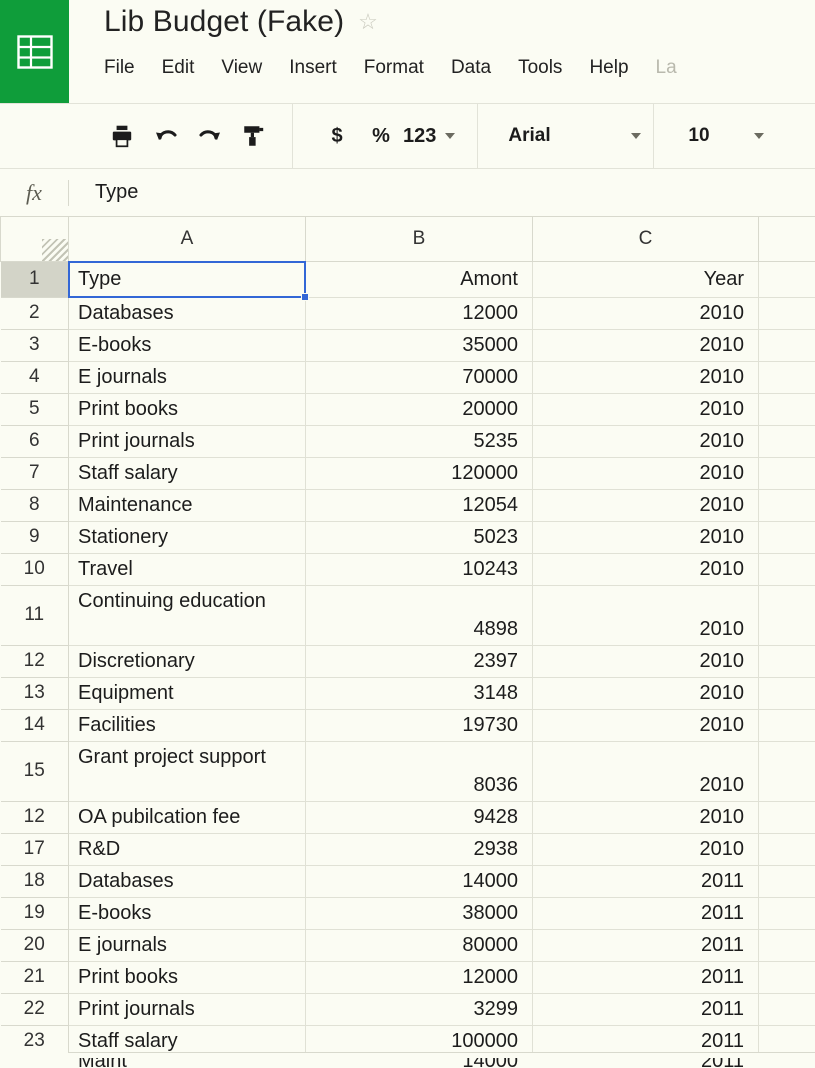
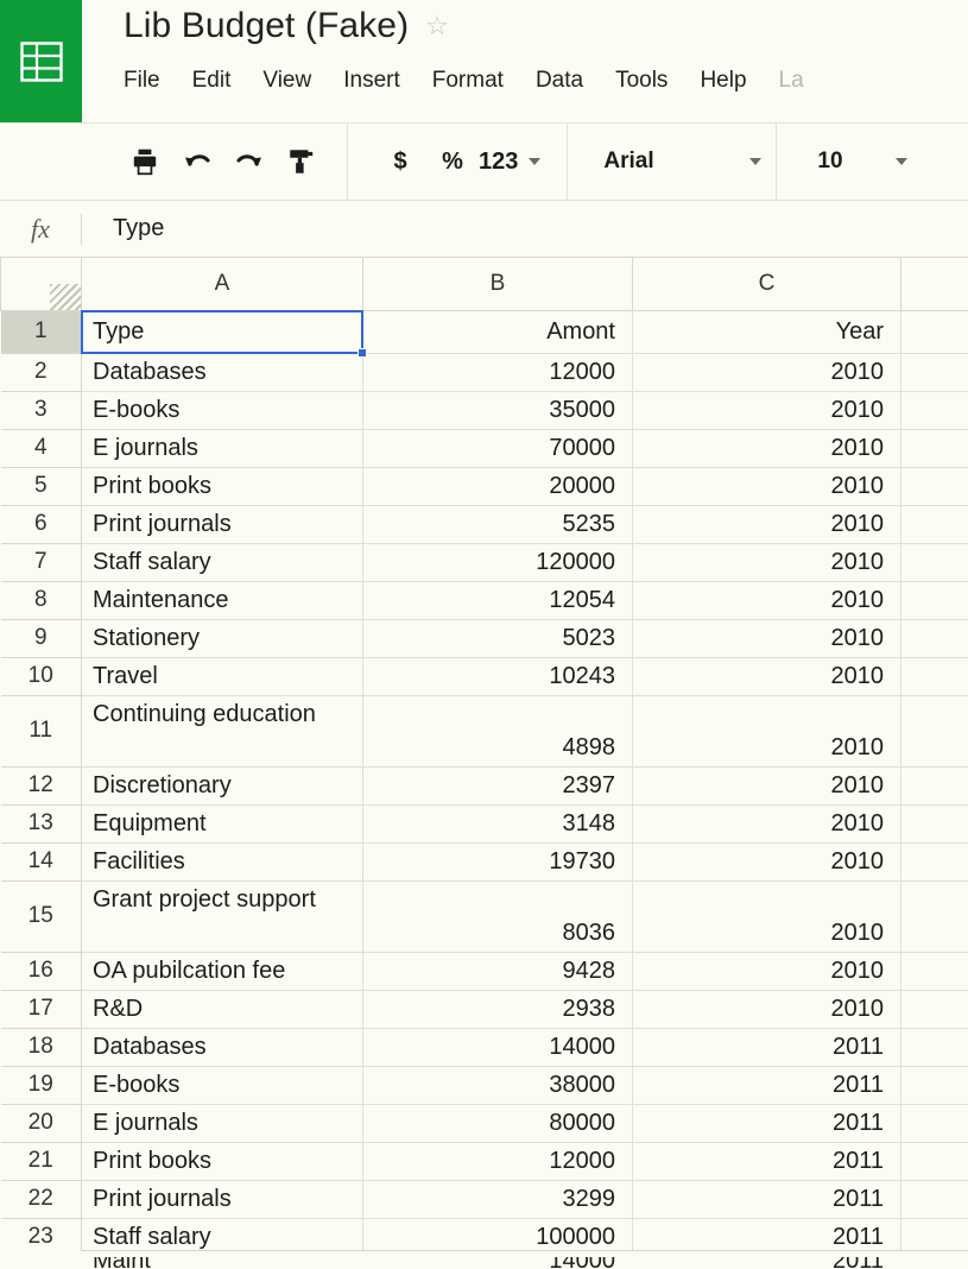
  Lib Budget (Fake)
  ☆
  File
  Edit
  View
  Insert
  Format
  Data
  Tools
  Help
  La
  $
  %
  123
  Arial
  10
  fx
  Type
  	A	B	C
  1	Type	Amont	Year
  2	Databases	12000	2010
  3	E-books	35000	2010
  4	E journals	70000	2010
  5	Print books	20000	2010
  6	Print journals	5235	2010
  7	Staff salary	120000	2010
  8	Maintenance	12054	2010
  9	Stationery	5023	2010
  10	Travel	10243	2010
  11	Continuing education	4898	2010
  12	Discretionary	2397	2010
  13	Equipment	3148	2010
  14	Facilities	19730	2010
  15	Grant project support	8036	2010
- 12	OA pubilcation fee	9428	2010
+ 16	OA pubilcation fee	9428	2010
  17	R&D	2938	2010
  18	Databases	14000	2011
  19	E-books	38000	2011
  20	E journals	80000	2011
  21	Print books	12000	2011
  22	Print journals	3299	2011
  23	Staff salary	100000	2011
  	Maint	14000	2011
